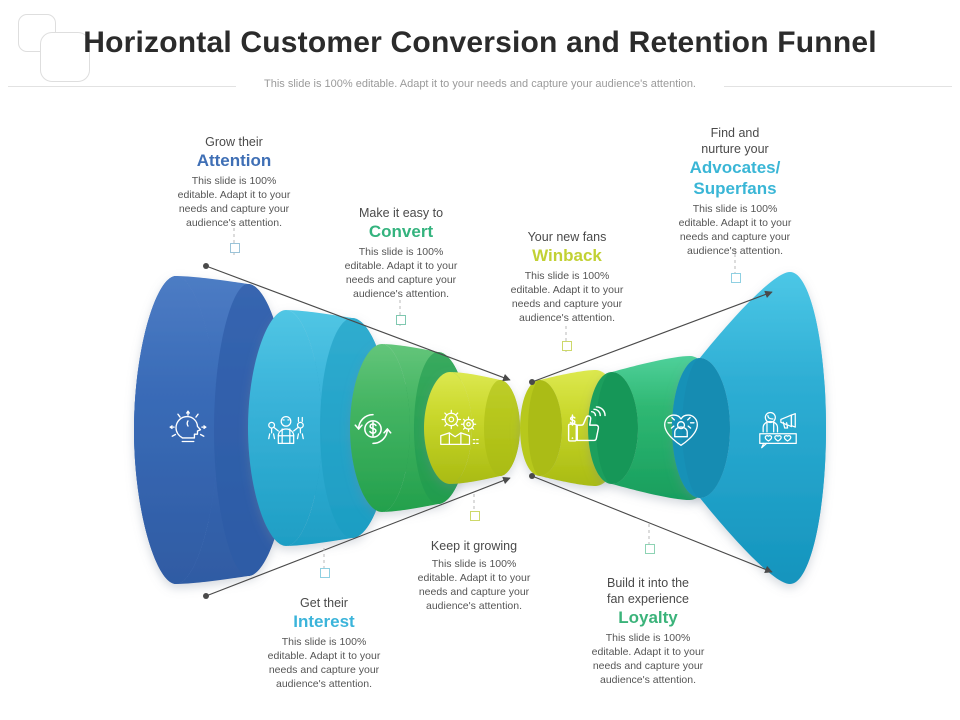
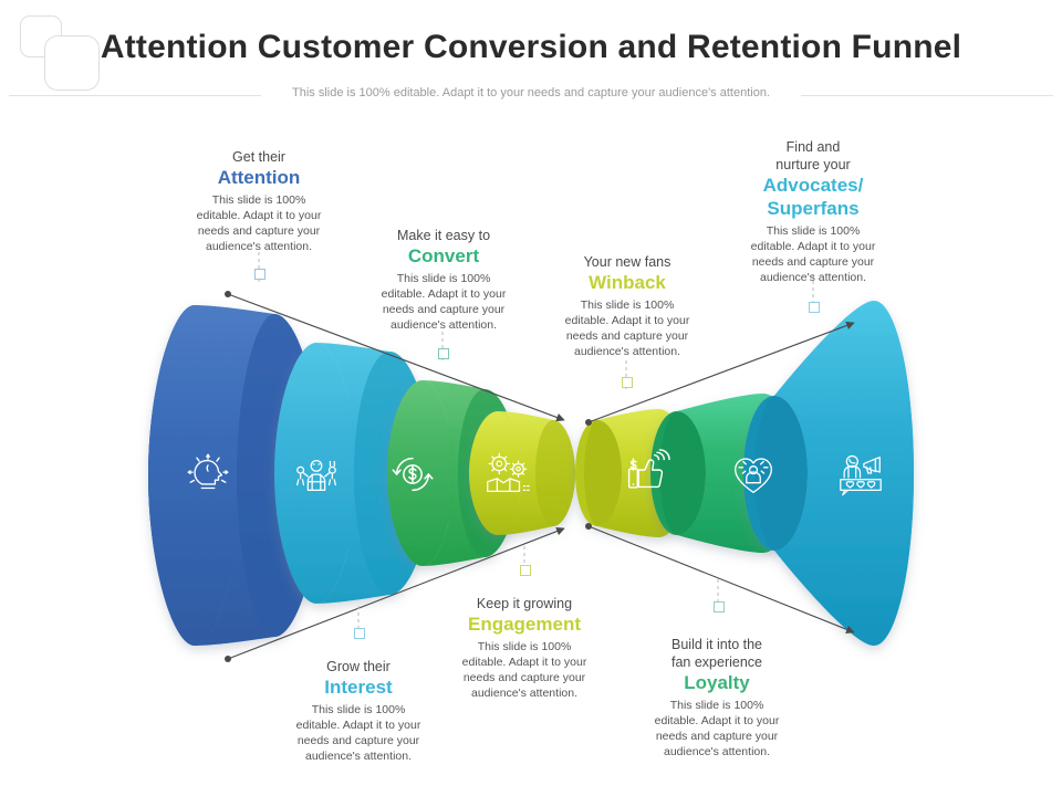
- Horizontal Customer Conversion and Retention Funnel
+ Attention Customer Conversion and Retention Funnel
  This slide is 100% editable. Adapt it to your needs and capture your audience's attention.
- Grow their
+ Get their
  Attention
  This slide is 100% editable. Adapt it to your needs and capture your audience's attention.
  Make it easy to
  Convert
  This slide is 100% editable. Adapt it to your needs and capture your audience's attention.
  Your new fans
  Winback
  This slide is 100% editable. Adapt it to your needs and capture your audience's attention.
  Find and
  nurture your
  Advocates/
  Superfans
  This slide is 100% editable. Adapt it to your needs and capture your audience's attention.
- Get their
+ Grow their
  Interest
  This slide is 100% editable. Adapt it to your needs and capture your audience's attention.
  Keep it growing
+ Engagement
  This slide is 100% editable. Adapt it to your needs and capture your audience's attention.
  Build it into the
  fan experience
  Loyalty
  This slide is 100% editable. Adapt it to your needs and capture your audience's attention.
